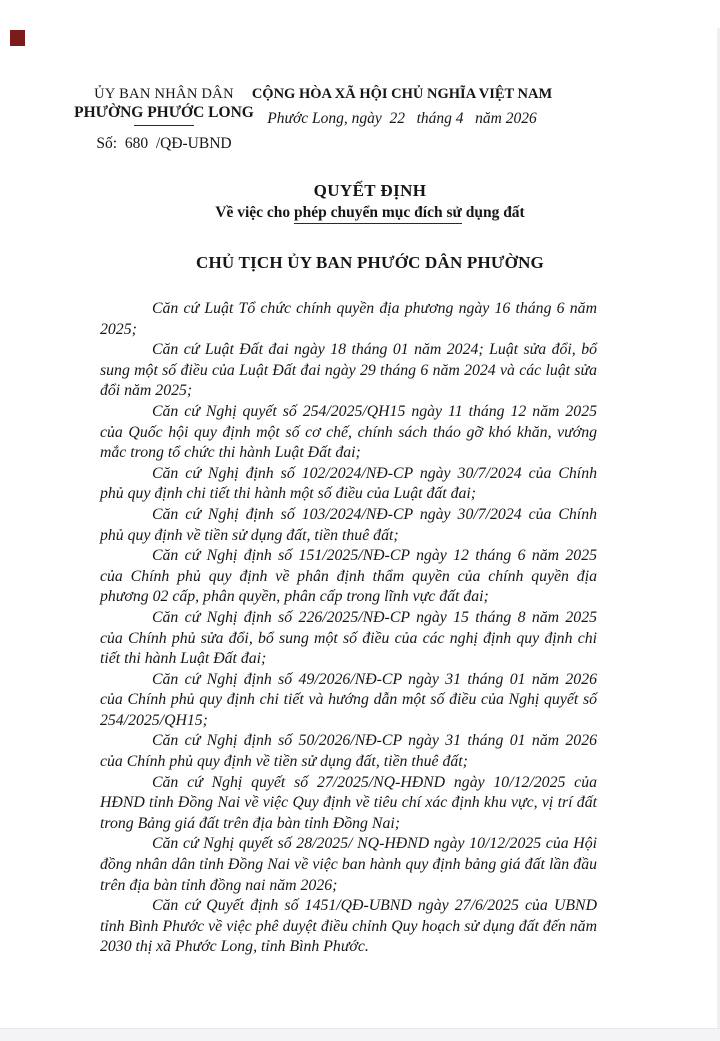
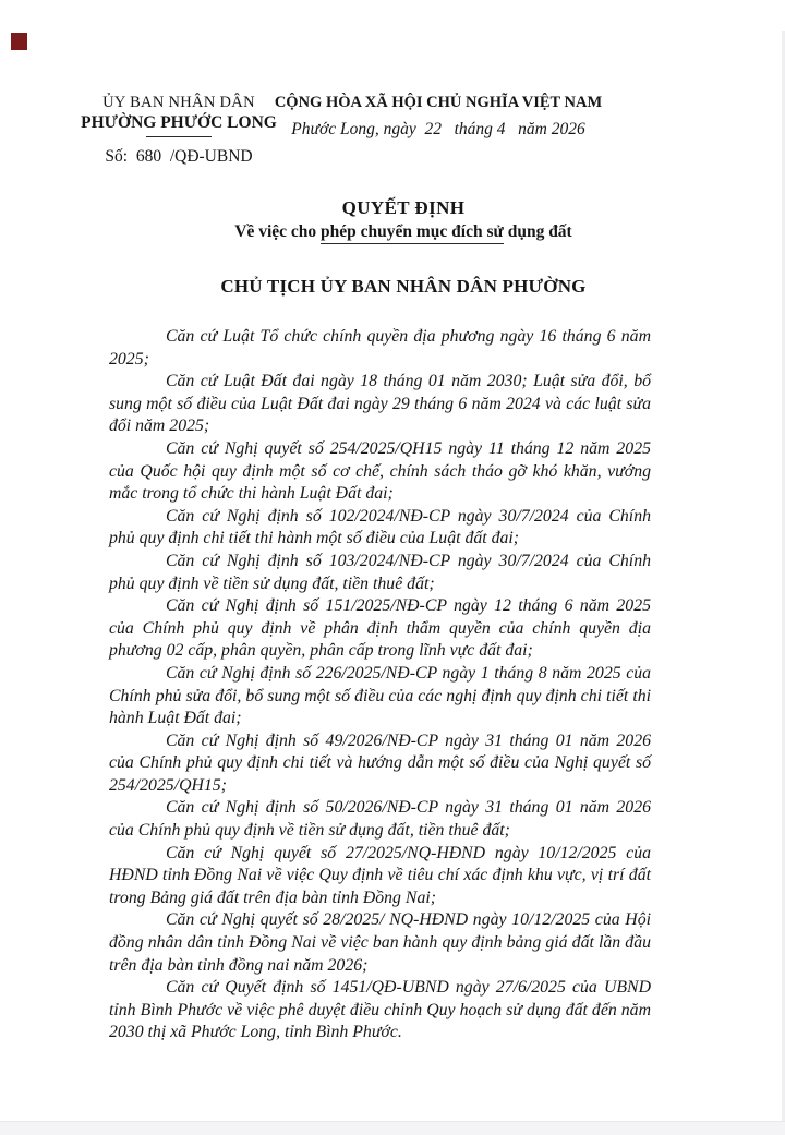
  ỦY BAN NHÂN DÂN
  PHƯỜNG PHƯỚC LONG
  Số: 680 /QĐ-UBND
  CỘNG HÒA XÃ HỘI CHỦ NGHĨA VIỆT NAM
  Phước Long, ngày 22 tháng 4 năm 2026
  QUYẾT ĐỊNH
  Về việc cho phép chuyển mục đích sử dụng đất
- CHỦ TỊCH ỦY BAN PHƯỚC DÂN PHƯỜNG
+ CHỦ TỊCH ỦY BAN NHÂN DÂN PHƯỜNG
  Căn cứ Luật Tổ chức chính quyền địa phương ngày 16 tháng 6 năm 2025;
- Căn cứ Luật Đất đai ngày 18 tháng 01 năm 2024; Luật sửa đổi, bổ sung một số điều của Luật Đất đai ngày 29 tháng 6 năm 2024 và các luật sửa đổi năm 2025;
+ Căn cứ Luật Đất đai ngày 18 tháng 01 năm 2030; Luật sửa đổi, bổ sung một số điều của Luật Đất đai ngày 29 tháng 6 năm 2024 và các luật sửa đổi năm 2025;
  Căn cứ Nghị quyết số 254/2025/QH15 ngày 11 tháng 12 năm 2025 của Quốc hội quy định một số cơ chế, chính sách tháo gỡ khó khăn, vướng mắc trong tổ chức thi hành Luật Đất đai;
  Căn cứ Nghị định số 102/2024/NĐ-CP ngày 30/7/2024 của Chính phủ quy định chi tiết thi hành một số điều của Luật đất đai;
  Căn cứ Nghị định số 103/2024/NĐ-CP ngày 30/7/2024 của Chính phủ quy định về tiền sử dụng đất, tiền thuê đất;
  Căn cứ Nghị định số 151/2025/NĐ-CP ngày 12 tháng 6 năm 2025 của Chính phủ quy định về phân định thẩm quyền của chính quyền địa phương 02 cấp, phân quyền, phân cấp trong lĩnh vực đất đai;
- Căn cứ Nghị định số 226/2025/NĐ-CP ngày 15 tháng 8 năm 2025 của Chính phủ sửa đổi, bổ sung một số điều của các nghị định quy định chi tiết thi hành Luật Đất đai;
+ Căn cứ Nghị định số 226/2025/NĐ-CP ngày 1 tháng 8 năm 2025 của Chính phủ sửa đổi, bổ sung một số điều của các nghị định quy định chi tiết thi hành Luật Đất đai;
  Căn cứ Nghị định số 49/2026/NĐ-CP ngày 31 tháng 01 năm 2026 của Chính phủ quy định chi tiết và hướng dẫn một số điều của Nghị quyết số 254/2025/QH15;
  Căn cứ Nghị định số 50/2026/NĐ-CP ngày 31 tháng 01 năm 2026 của Chính phủ quy định về tiền sử dụng đất, tiền thuê đất;
  Căn cứ Nghị quyết số 27/2025/NQ-HĐND ngày 10/12/2025 của HĐND tỉnh Đồng Nai về việc Quy định về tiêu chí xác định khu vực, vị trí đất trong Bảng giá đất trên địa bàn tỉnh Đồng Nai;
  Căn cứ Nghị quyết số 28/2025/ NQ-HĐND ngày 10/12/2025 của Hội đồng nhân dân tỉnh Đồng Nai về việc ban hành quy định bảng giá đất lần đầu trên địa bàn tỉnh đồng nai năm 2026;
  Căn cứ Quyết định số 1451/QĐ-UBND ngày 27/6/2025 của UBND tỉnh Bình Phước về việc phê duyệt điều chỉnh Quy hoạch sử dụng đất đến năm 2030 thị xã Phước Long, tỉnh Bình Phước.
